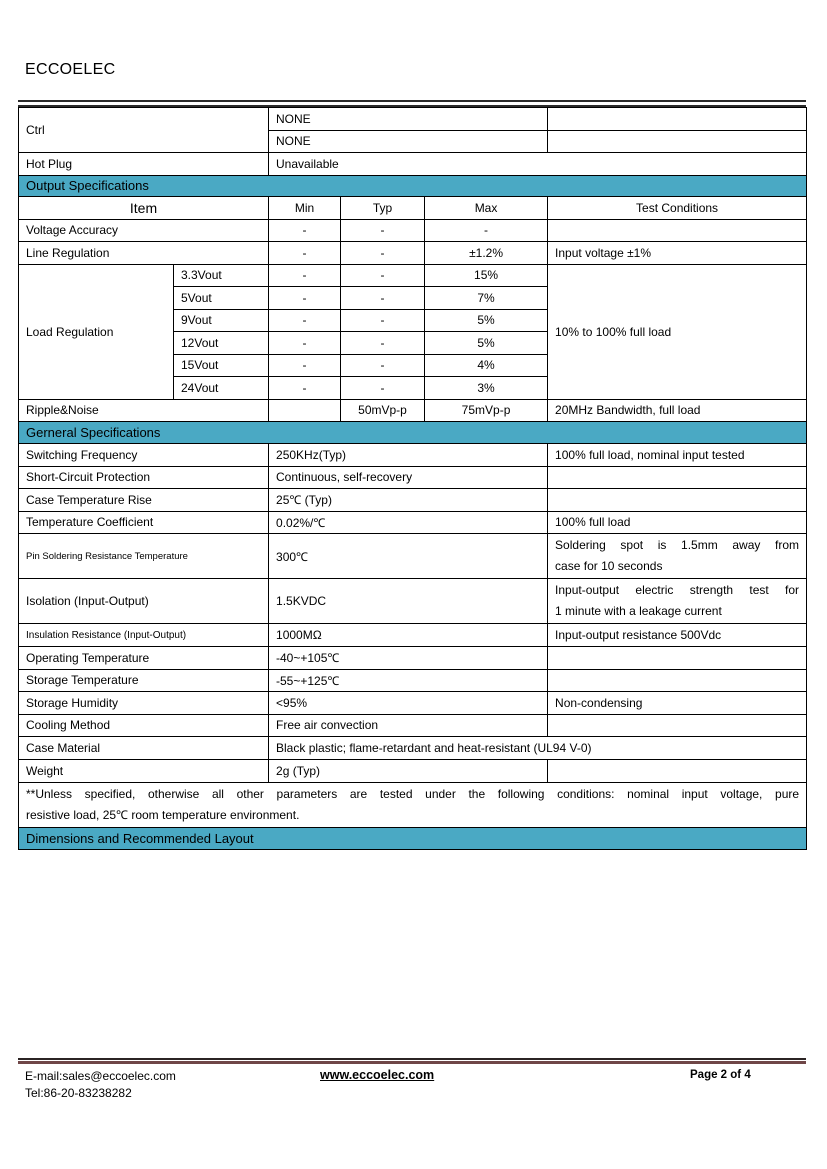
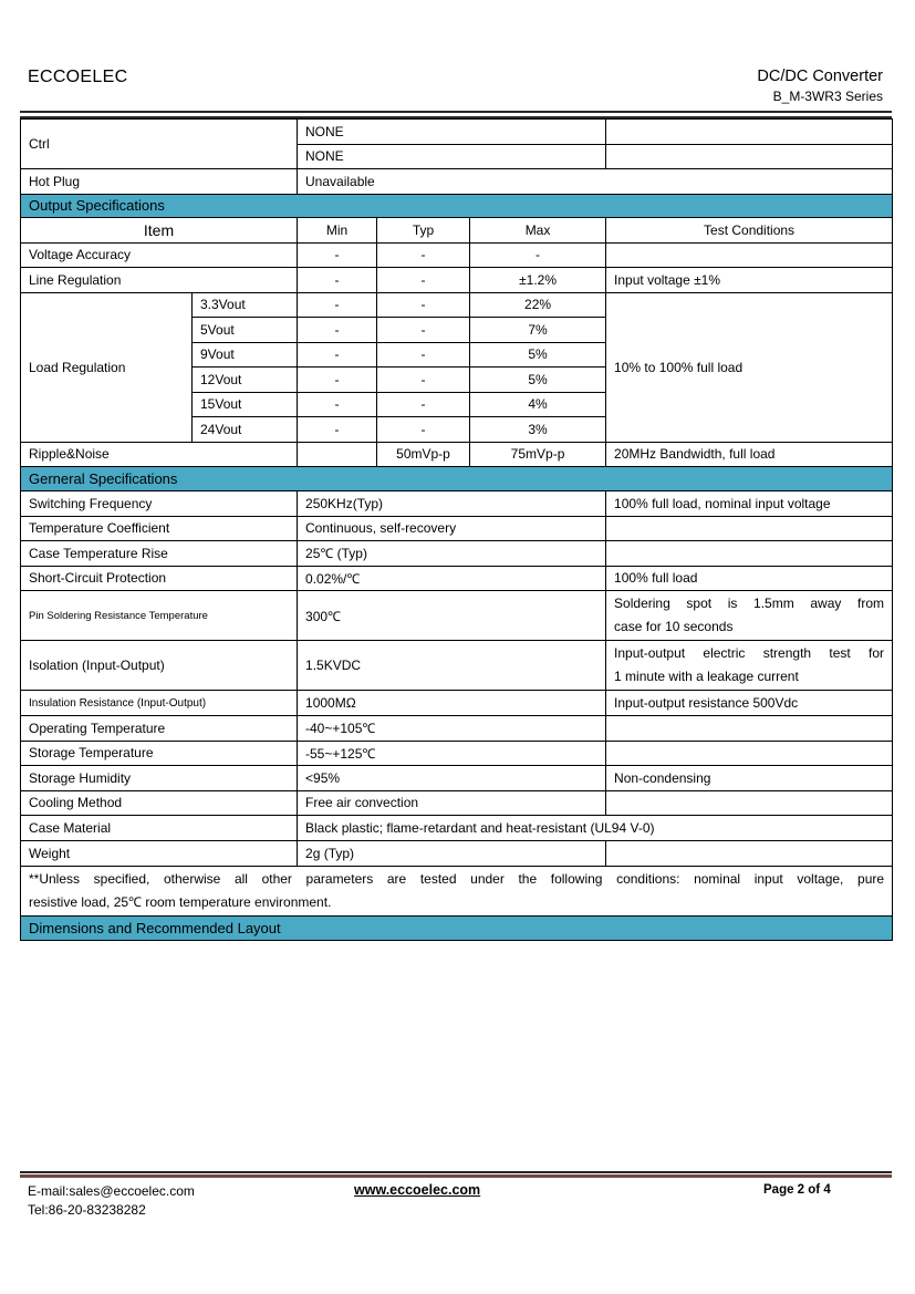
  ECCOELEC
+ DC/DC Converter
+ B_M-3WR3 Series
  Ctrl	NONE
  NONE
  Hot Plug	Unavailable
  Output Specifications
  Item	Min	Typ	Max	Test Conditions
  Voltage Accuracy	-	-	-
  Line Regulation	-	-	±1.2%	Input voltage ±1%
- Load Regulation	3.3Vout	-	-	15%	10% to 100% full load
+ Load Regulation	3.3Vout	-	-	22%	10% to 100% full load
  5Vout	-	-	7%
  9Vout	-	-	5%
  12Vout	-	-	5%
  15Vout	-	-	4%
  24Vout	-	-	3%
  Ripple&Noise		50mVp-p	75mVp-p	20MHz Bandwidth, full load
  Gerneral Specifications
- Switching Frequency	250KHz(Typ)	100% full load, nominal input tested
+ Switching Frequency	250KHz(Typ)	100% full load, nominal input voltage
- Short-Circuit Protection	Continuous, self-recovery
+ Temperature Coefficient	Continuous, self-recovery
  Case Temperature Rise	25℃ (Typ)
- Temperature Coefficient	0.02%/℃	100% full load
+ Short-Circuit Protection	0.02%/℃	100% full load
  Pin Soldering Resistance Temperature	300℃	Soldering spot is 1.5mm away from case for 10 seconds
  Isolation (Input-Output)	1.5KVDC	Input-output electric strength test for 1 minute with a leakage current
  Insulation Resistance (Input-Output)	1000MΩ	Input-output resistance 500Vdc
  Operating Temperature	-40~+105℃
  Storage Temperature	-55~+125℃
  Storage Humidity	<95%	Non-condensing
  Cooling Method	Free air convection
  Case Material	Black plastic; flame-retardant and heat-resistant (UL94 V-0)
  Weight	2g (Typ)
  **Unless specified, otherwise all other parameters are tested under the following conditions: nominal input voltage, pure resistive load, 25℃ room temperature environment.
  Dimensions and Recommended Layout
  E-mail:sales@eccoelec.com
  Tel:86-20-83238282
  www.eccoelec.com
  Page 2 of 4
